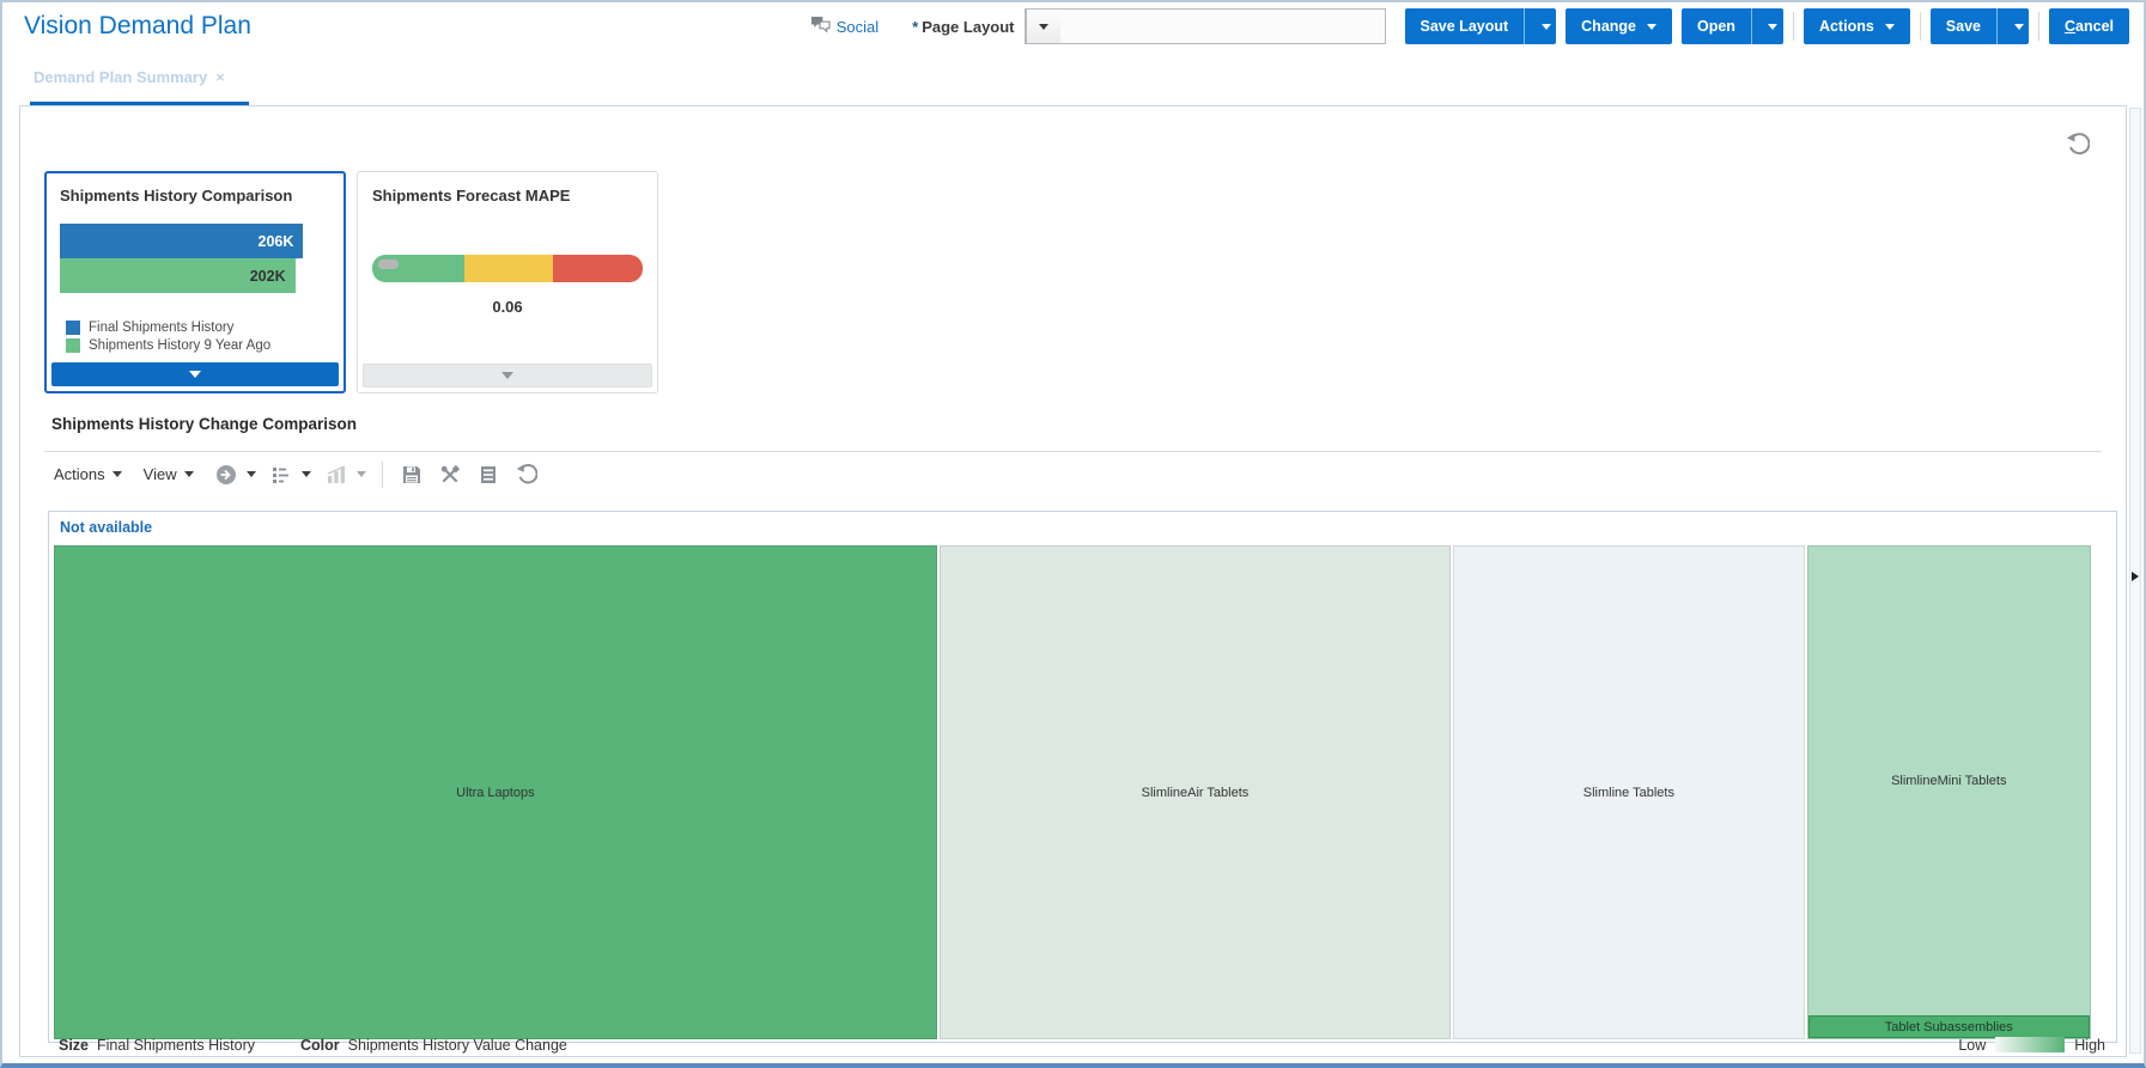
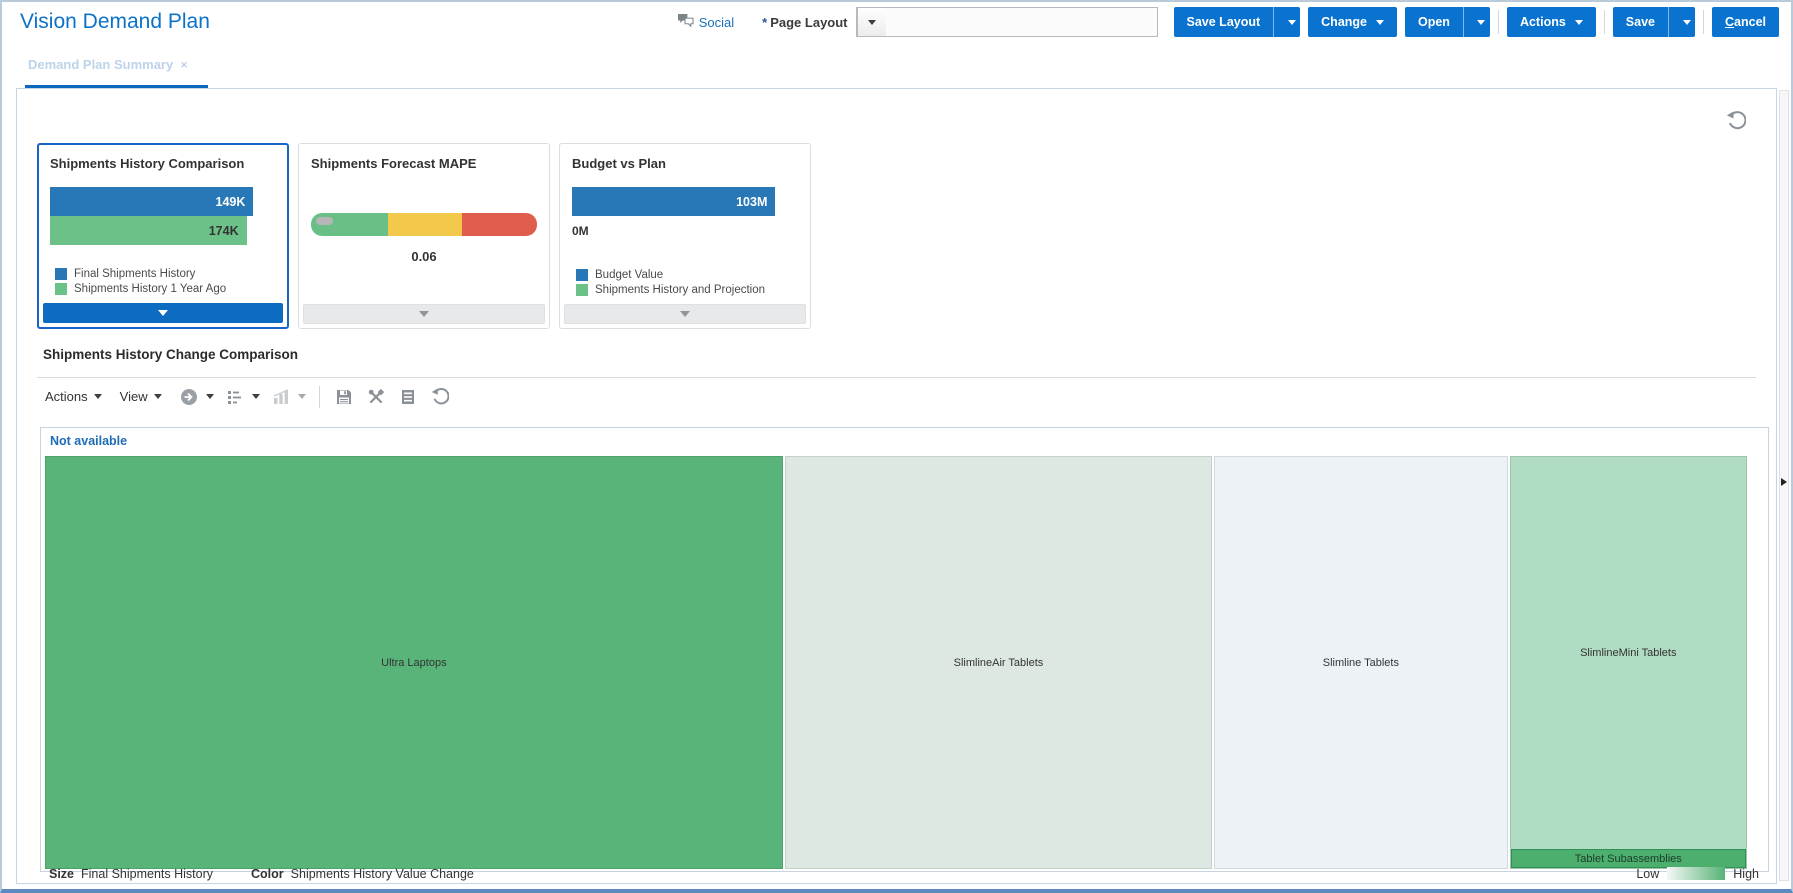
  Vision Demand Plan
  Social
  * Page Layout
  Save Layout
  Change
  Open
  Actions
  Save
  Cancel
  Demand Plan Summary ×
  Shipments History Comparison
- 206K
+ 149K
- 202K
+ 174K
  Final Shipments History
- Shipments History 9 Year Ago
+ Shipments History 1 Year Ago
  Shipments Forecast MAPE
  0.06
+ Budget vs Plan
+ 103M
+ 0M
+ Budget Value
+ Shipments History and Projection
  Shipments History Change Comparison
  Actions
  View
  Not available
  Ultra Laptops
  SlimlineAir Tablets
  Slimline Tablets
  SlimlineMini Tablets
  Tablet Subassemblies
  Size
  Final Shipments History
  Color
  Shipments History Value Change
  Low
  High
